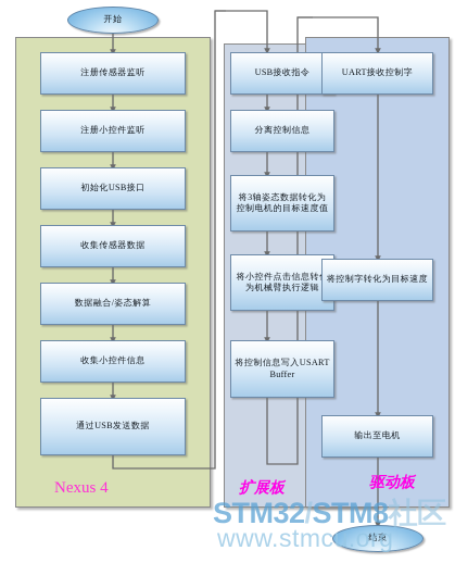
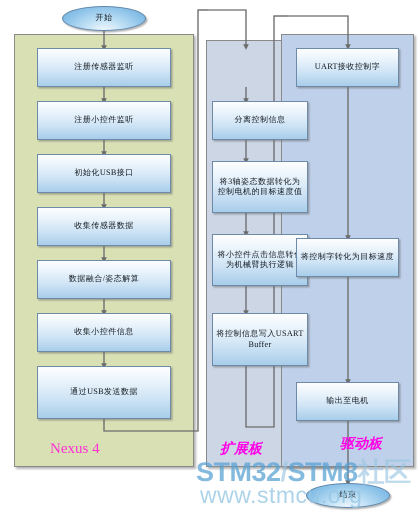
  开始
  注册传感器监听
  注册小控件监听
  初始化USB接口
  收集传感器数据
  数据融合/姿态解算
  收集小控件信息
  通过USB发送数据
- USB接收指令
  分离控制信息
  将3轴姿态数据转化为控制电机的目标速度值
  将小控件点击信息转为机械臂执行逻辑
  将控制信息写入USART Buffer
  UART接收控制字
  将控制字转化为目标速度
  输出至电机
  结束
  Nexus 4
  扩展板
  驱动板
  STM32/STM8社区
  www.stmcu.org
